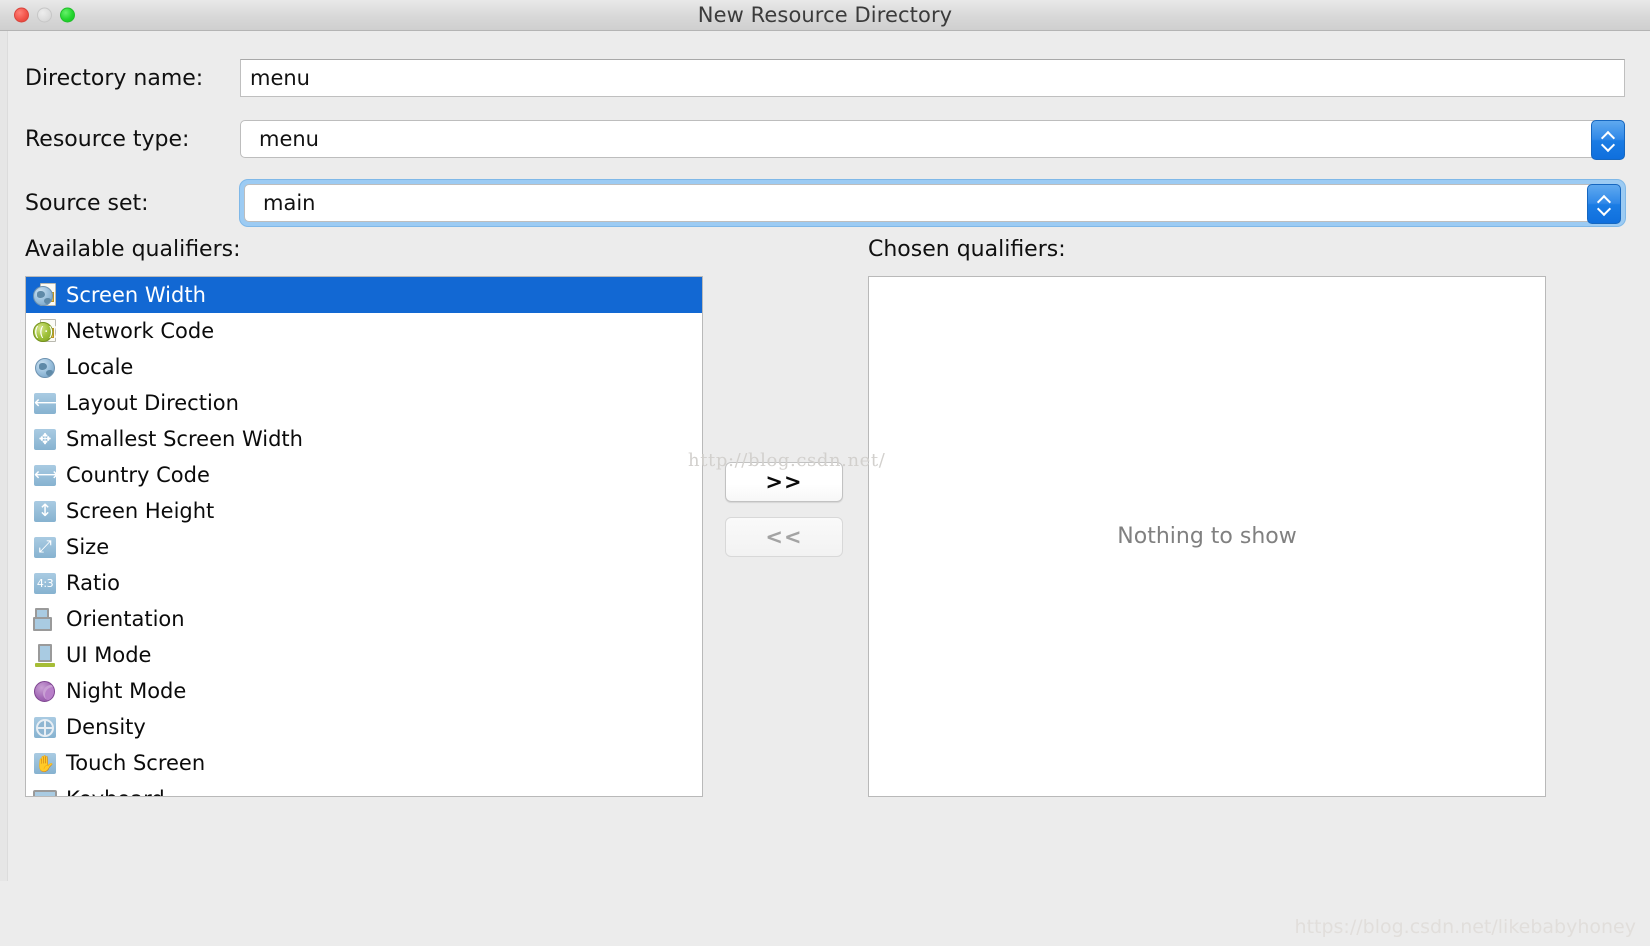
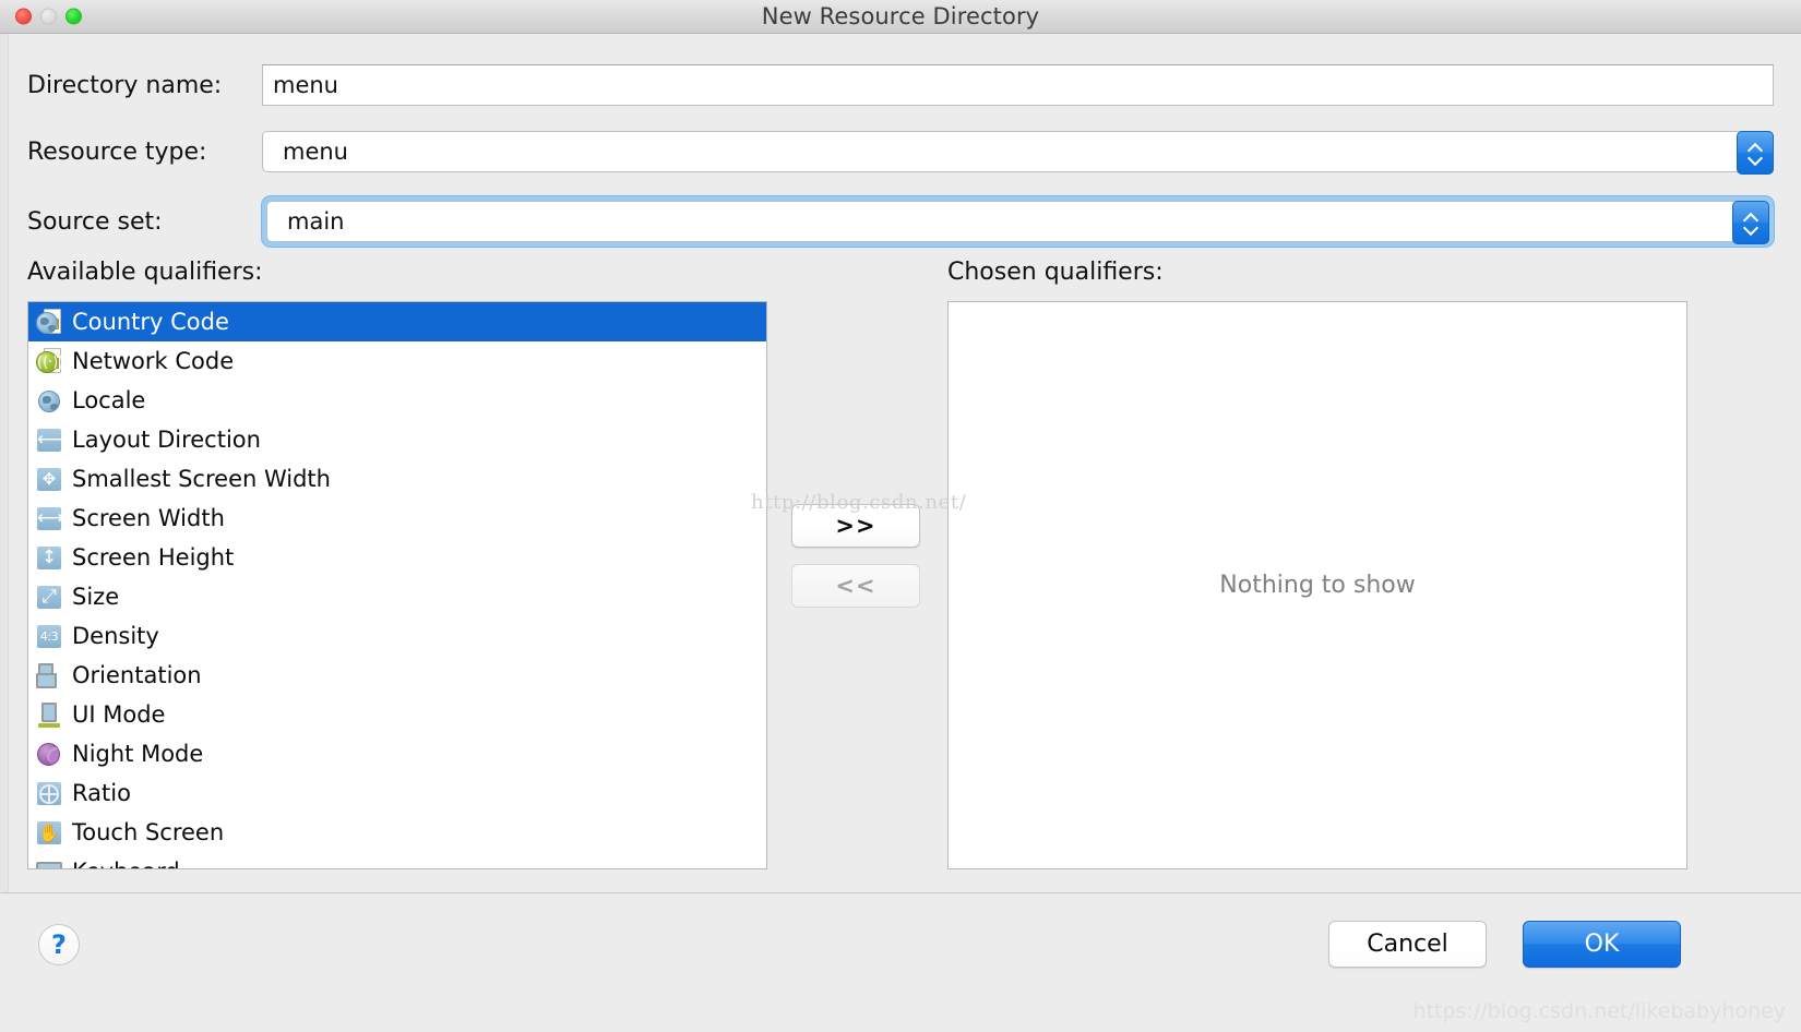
  New Resource Directory
  Directory name:
  menu
  Resource type:
  menu
  Source set:
  main
  Available qualifiers:
  Chosen qualifiers:
- Screen Width
+ Country Code
  ((·))
  Network Code
  Locale
  ⟵
  Layout Direction
  ✥
  Smallest Screen Width
  ⟷
- Country Code
+ Screen Width
  ↕
  Screen Height
  ⤢
  Size
  4:3
- Ratio
+ Density
  Orientation
  UI Mode
  Night Mode
- Density
+ Ratio
  ✋
  Touch Screen
  >>
  <<
  Nothing to show
+ ?
+ Cancel
+ OK
  http://blog.csdn.net/
